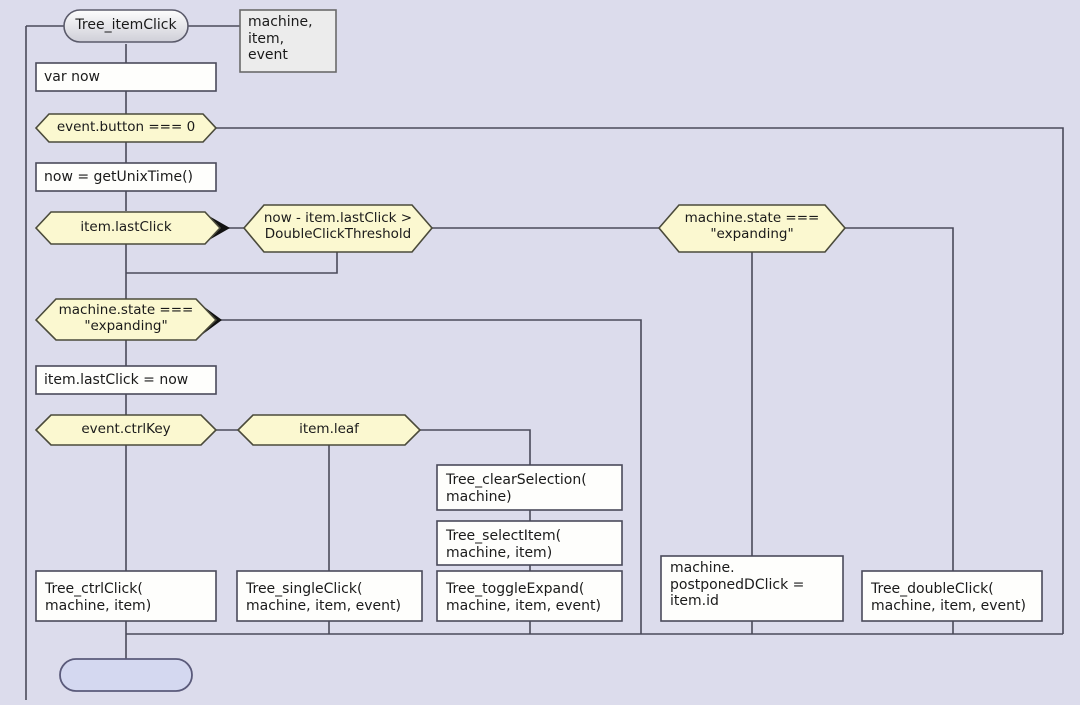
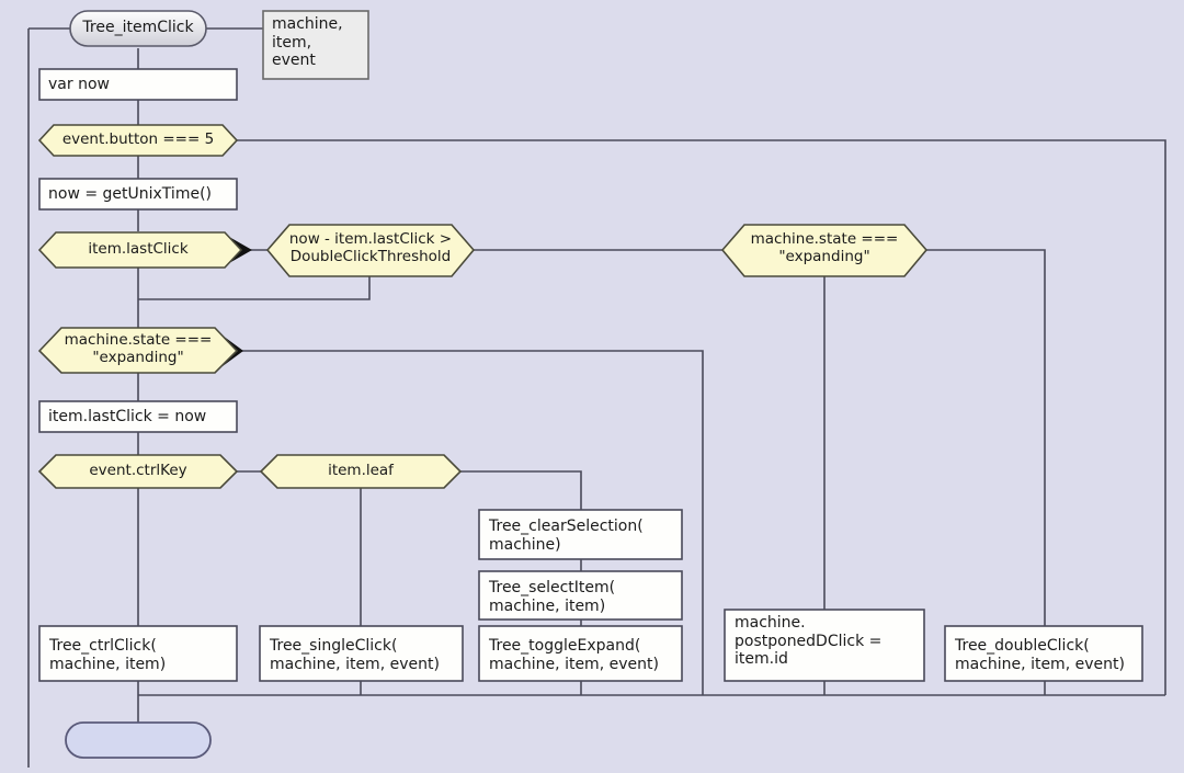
  Tree_itemClick
  machine,
  item,
  event
  var now
- event.button === 0
+ event.button === 5
  now = getUnixTime()
  item.lastClick
  now - item.lastClick >
  DoubleClickThreshold
  machine.state ===
  "expanding"
  machine.state ===
  "expanding"
  item.lastClick = now
  event.ctrlKey
  item.leaf
  Tree_clearSelection(
  machine)
  Tree_selectItem(
  machine, item)
  Tree_toggleExpand(
  machine, item, event)
  Tree_ctrlClick(
  machine, item)
  Tree_singleClick(
  machine, item, event)
  machine.
  postponedDClick =
  item.id
  Tree_doubleClick(
  machine, item, event)
